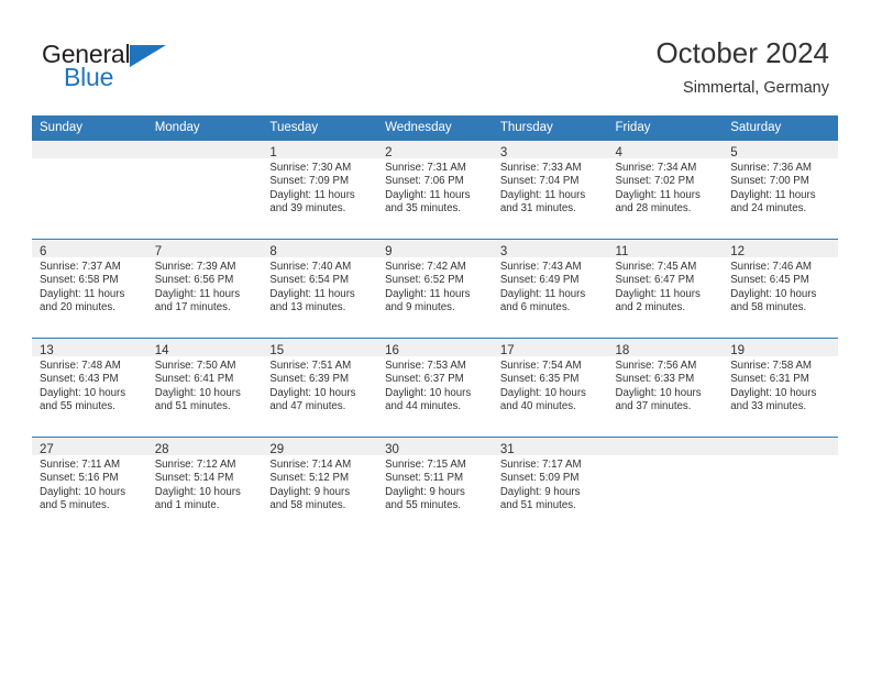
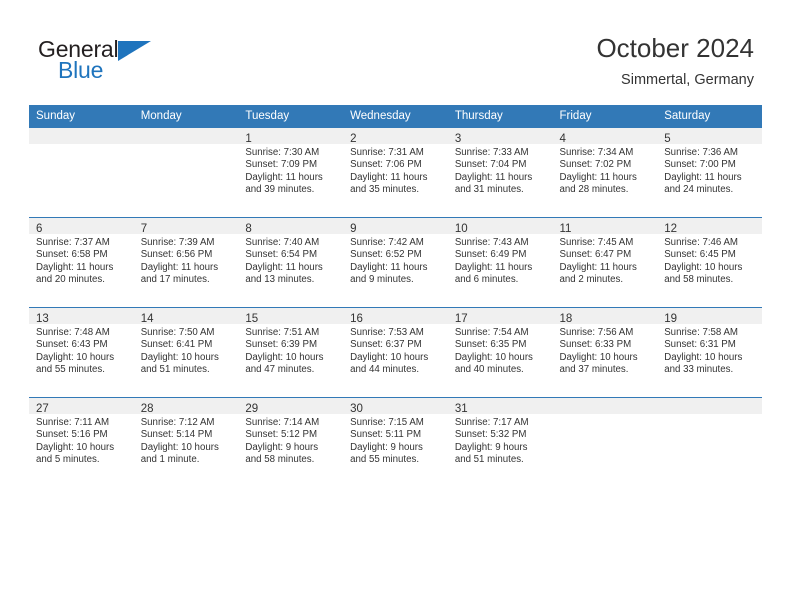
  General
  Blue
  October 2024
  Simmertal, Germany
  Sunday	Monday	Tuesday	Wednesday	Thursday	Friday	Saturday
  		1Sunrise: 7:30 AMSunset: 7:09 PMDaylight: 11 hoursand 39 minutes.	2Sunrise: 7:31 AMSunset: 7:06 PMDaylight: 11 hoursand 35 minutes.	3Sunrise: 7:33 AMSunset: 7:04 PMDaylight: 11 hoursand 31 minutes.	4Sunrise: 7:34 AMSunset: 7:02 PMDaylight: 11 hoursand 28 minutes.	5Sunrise: 7:36 AMSunset: 7:00 PMDaylight: 11 hoursand 24 minutes.
- 6Sunrise: 7:37 AMSunset: 6:58 PMDaylight: 11 hoursand 20 minutes.	7Sunrise: 7:39 AMSunset: 6:56 PMDaylight: 11 hoursand 17 minutes.	8Sunrise: 7:40 AMSunset: 6:54 PMDaylight: 11 hoursand 13 minutes.	9Sunrise: 7:42 AMSunset: 6:52 PMDaylight: 11 hoursand 9 minutes.	3Sunrise: 7:43 AMSunset: 6:49 PMDaylight: 11 hoursand 6 minutes.	11Sunrise: 7:45 AMSunset: 6:47 PMDaylight: 11 hoursand 2 minutes.	12Sunrise: 7:46 AMSunset: 6:45 PMDaylight: 10 hoursand 58 minutes.
+ 6Sunrise: 7:37 AMSunset: 6:58 PMDaylight: 11 hoursand 20 minutes.	7Sunrise: 7:39 AMSunset: 6:56 PMDaylight: 11 hoursand 17 minutes.	8Sunrise: 7:40 AMSunset: 6:54 PMDaylight: 11 hoursand 13 minutes.	9Sunrise: 7:42 AMSunset: 6:52 PMDaylight: 11 hoursand 9 minutes.	10Sunrise: 7:43 AMSunset: 6:49 PMDaylight: 11 hoursand 6 minutes.	11Sunrise: 7:45 AMSunset: 6:47 PMDaylight: 11 hoursand 2 minutes.	12Sunrise: 7:46 AMSunset: 6:45 PMDaylight: 10 hoursand 58 minutes.
  13Sunrise: 7:48 AMSunset: 6:43 PMDaylight: 10 hoursand 55 minutes.	14Sunrise: 7:50 AMSunset: 6:41 PMDaylight: 10 hoursand 51 minutes.	15Sunrise: 7:51 AMSunset: 6:39 PMDaylight: 10 hoursand 47 minutes.	16Sunrise: 7:53 AMSunset: 6:37 PMDaylight: 10 hoursand 44 minutes.	17Sunrise: 7:54 AMSunset: 6:35 PMDaylight: 10 hoursand 40 minutes.	18Sunrise: 7:56 AMSunset: 6:33 PMDaylight: 10 hoursand 37 minutes.	19Sunrise: 7:58 AMSunset: 6:31 PMDaylight: 10 hoursand 33 minutes.
- 27Sunrise: 7:11 AMSunset: 5:16 PMDaylight: 10 hoursand 5 minutes.	28Sunrise: 7:12 AMSunset: 5:14 PMDaylight: 10 hoursand 1 minute.	29Sunrise: 7:14 AMSunset: 5:12 PMDaylight: 9 hoursand 58 minutes.	30Sunrise: 7:15 AMSunset: 5:11 PMDaylight: 9 hoursand 55 minutes.	31Sunrise: 7:17 AMSunset: 5:09 PMDaylight: 9 hoursand 51 minutes.
+ 27Sunrise: 7:11 AMSunset: 5:16 PMDaylight: 10 hoursand 5 minutes.	28Sunrise: 7:12 AMSunset: 5:14 PMDaylight: 10 hoursand 1 minute.	29Sunrise: 7:14 AMSunset: 5:12 PMDaylight: 9 hoursand 58 minutes.	30Sunrise: 7:15 AMSunset: 5:11 PMDaylight: 9 hoursand 55 minutes.	31Sunrise: 7:17 AMSunset: 5:32 PMDaylight: 9 hoursand 51 minutes.
